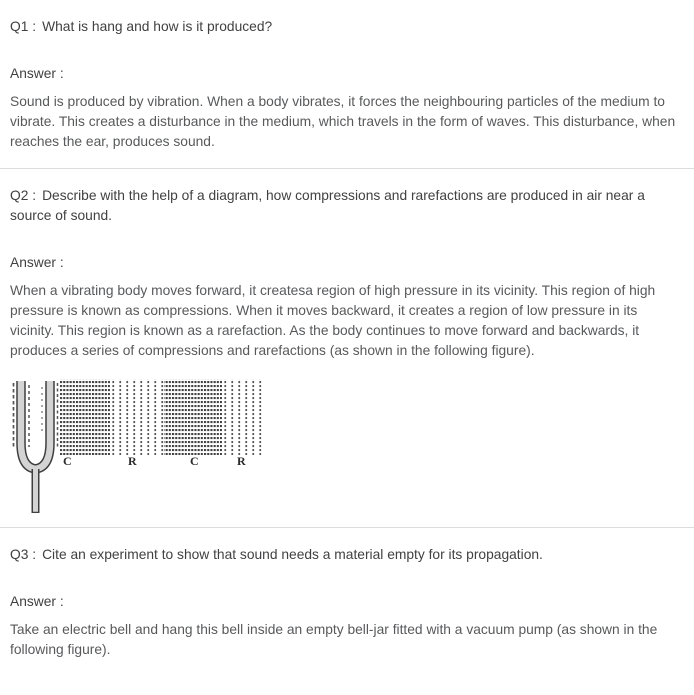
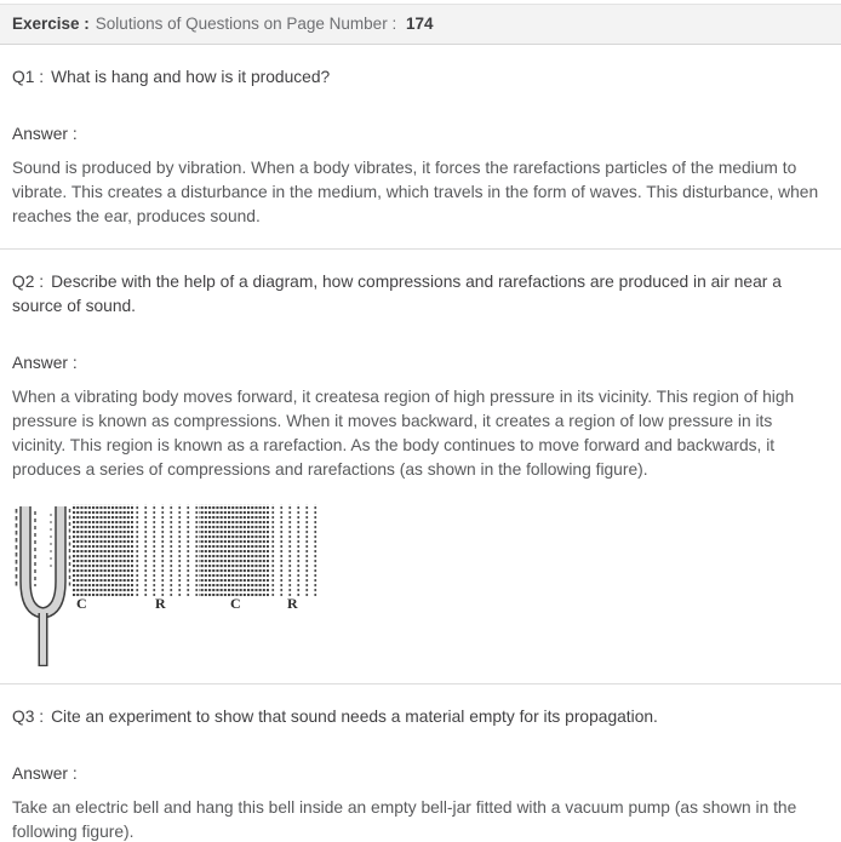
+ Exercise : Solutions of Questions on Page Number : 174
  Q1 : What is hang and how is it produced?
  Answer :
- Sound is produced by vibration. When a body vibrates, it forces the neighbouring particles of the medium to vibrate. This creates a disturbance in the medium, which travels in the form of waves. This disturbance, when reaches the ear, produces sound.
+ Sound is produced by vibration. When a body vibrates, it forces the rarefactions particles of the medium to vibrate. This creates a disturbance in the medium, which travels in the form of waves. This disturbance, when reaches the ear, produces sound.
  Q2 : Describe with the help of a diagram, how compressions and rarefactions are produced in air near a source of sound.
  Answer :
  When a vibrating body moves forward, it createsa region of high pressure in its vicinity. This region of high pressure is known as compressions. When it moves backward, it creates a region of low pressure in its vicinity. This region is known as a rarefaction. As the body continues to move forward and backwards, it produces a series of compressions and rarefactions (as shown in the following figure).
  C
  R
  C
  R
  Q3 : Cite an experiment to show that sound needs a material empty for its propagation.
  Answer :
  Take an electric bell and hang this bell inside an empty bell-jar fitted with a vacuum pump (as shown in the following figure).
